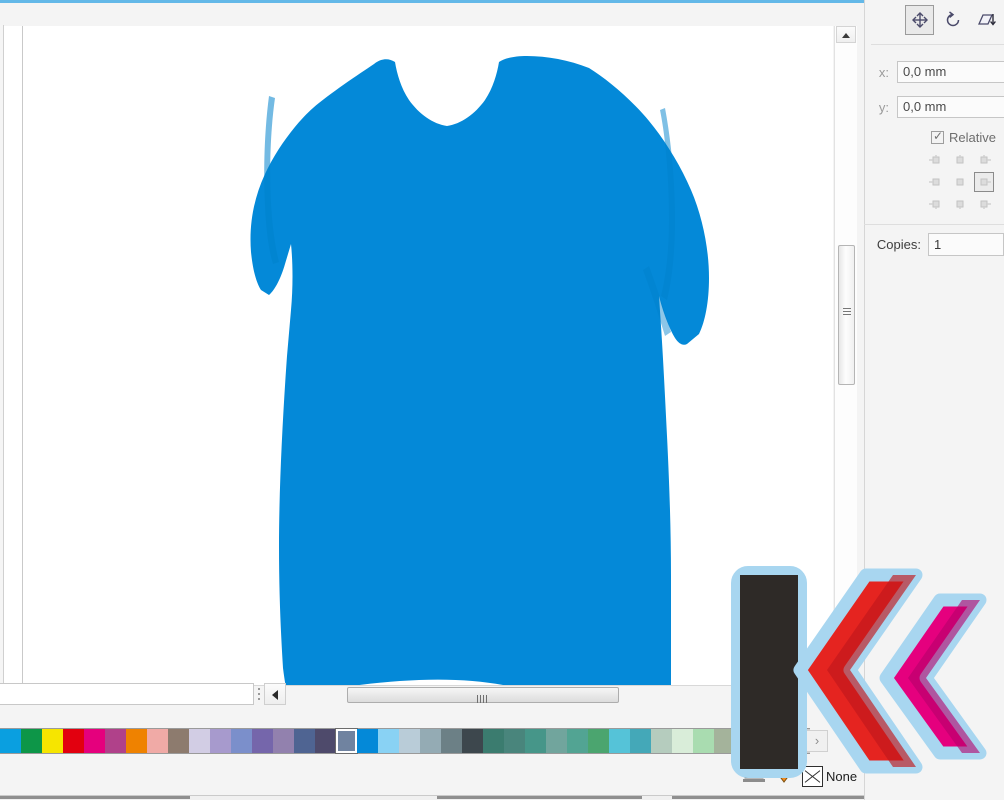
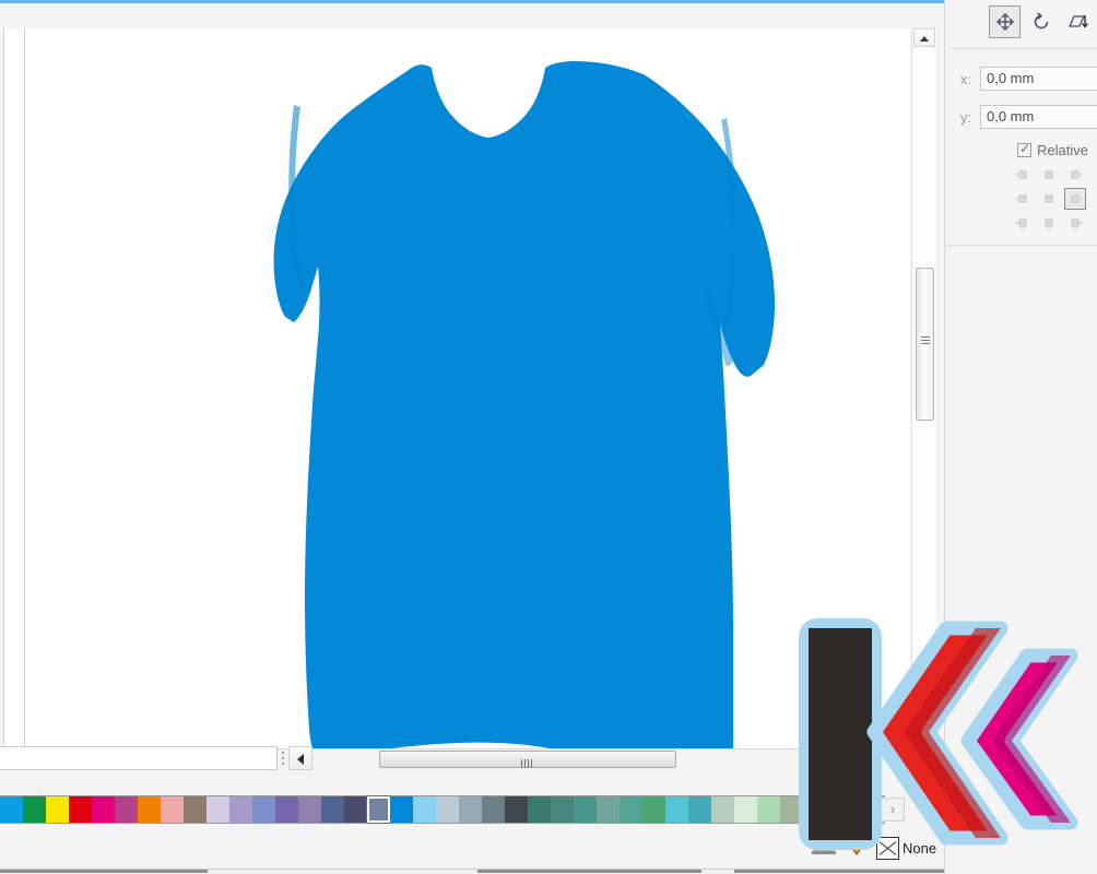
  ›
  None
  x:
  0,0 mm
  y:
  0,0 mm
  Relative
- Copies:
- 1
